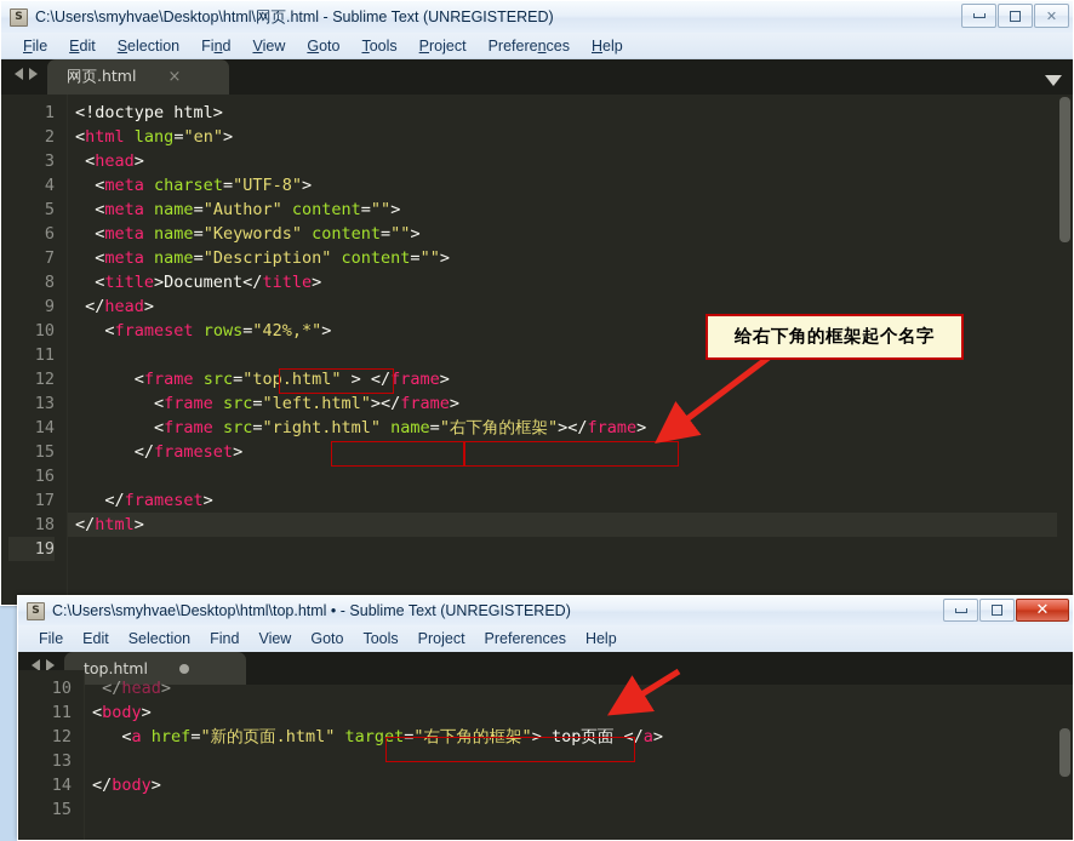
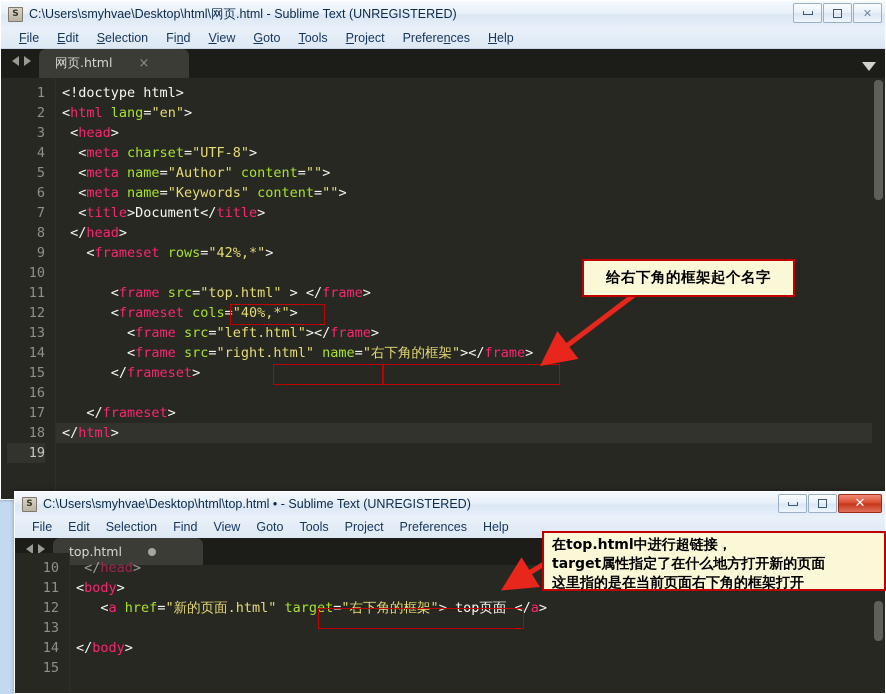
  S
  C:\Users\smyhvae\Desktop\html\网页.html - Sublime Text (UNREGISTERED)
  ✕
  File
  Edit
  Selection
  Find
  View
  Goto
  Tools
  Project
  Preferences
  Help
  网页.html
  ×
  1
  2
  3
  4
  5
  6
  7
  8
  9
  10
  11
  12
  13
  14
  15
  16
  17
  18
  19
  <!doctype html>
  <html lang="en">
  <head>
  <meta charset="UTF-8">
  <meta name="Author" content="">
  <meta name="Keywords" content="">
- <meta name="Description" content="">
  <title>Document</title>
  </head>
  <frameset rows="42%,*">
  <frame src="top.html" > </frame>
+ <frameset cols="40%,*">
  <frame src="left.html"></frame>
  <frame src="right.html" name="右下角的框架"></frame>
  </frameset>
  </frameset>
  </html>
  给右下角的框架起个名字
  S
  C:\Users\smyhvae\Desktop\html\top.html • - Sublime Text (UNREGISTERED)
  ✕
  File
  Edit
  Selection
  Find
  View
  Goto
  Tools
  Project
  Preferences
  Help
  top.html
  10
  11
  12
  13
  14
  15
  </head>
  <body>
  <a href="新的页面.html" target="右下角的框架"> top页面 </a>
  </body>
+ 在top.html中进行超链接，
+ target属性指定了在什么地方打开新的页面
+ 这里指的是在当前页面右下角的框架打开
